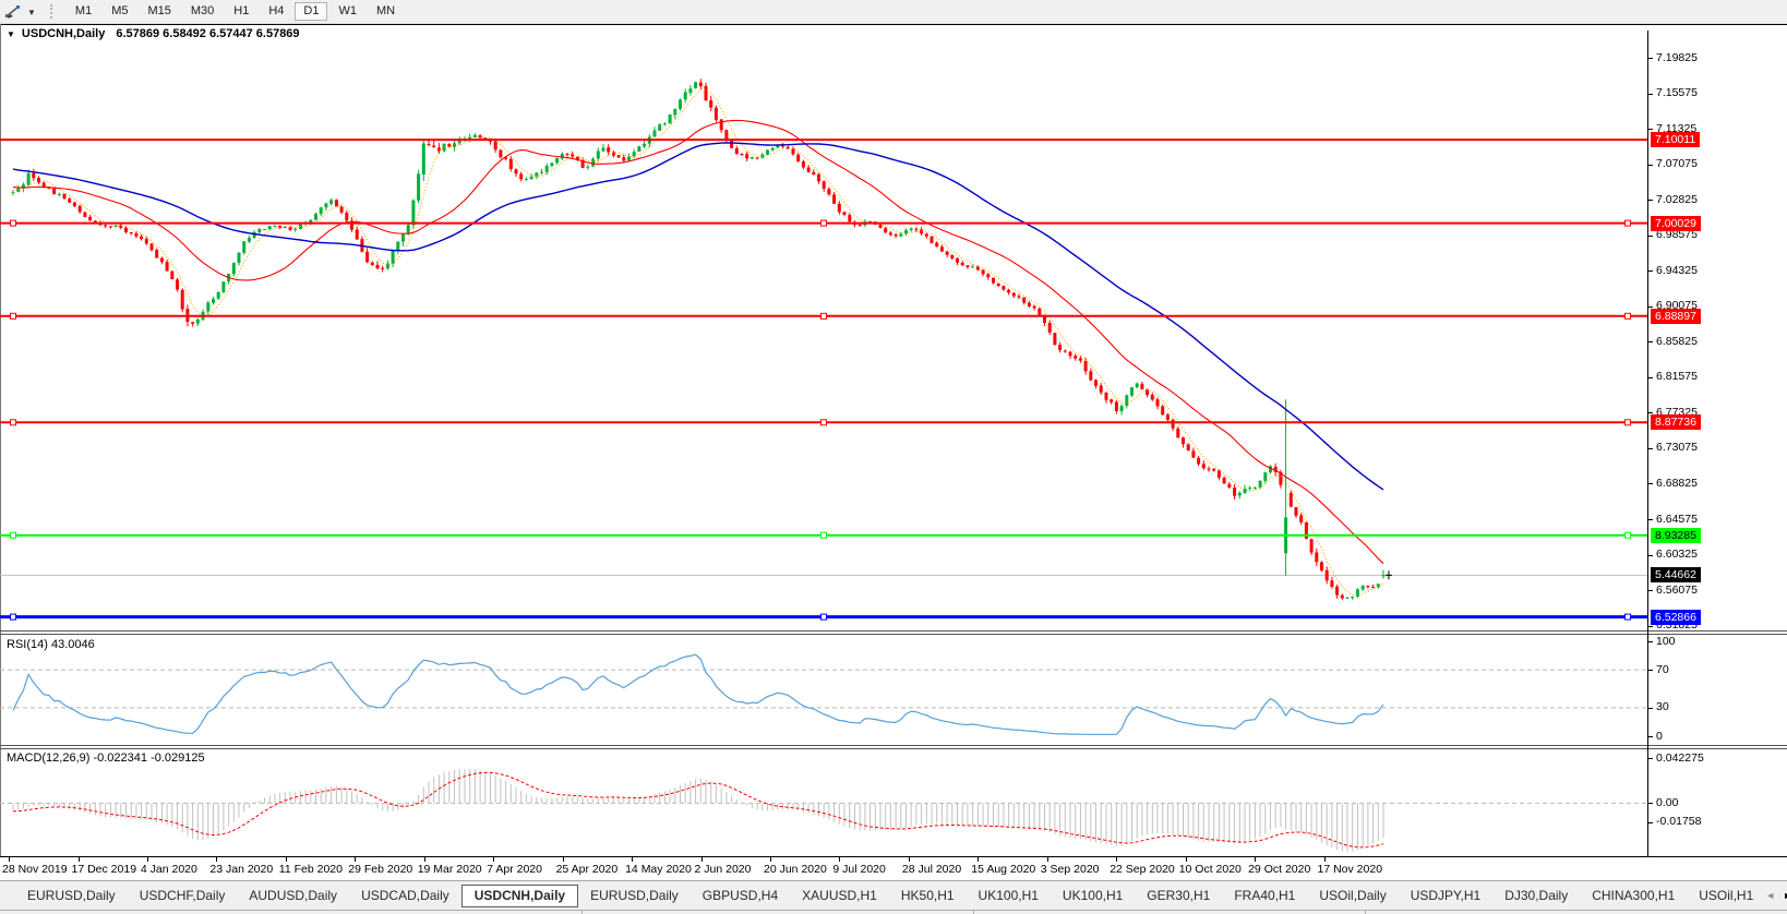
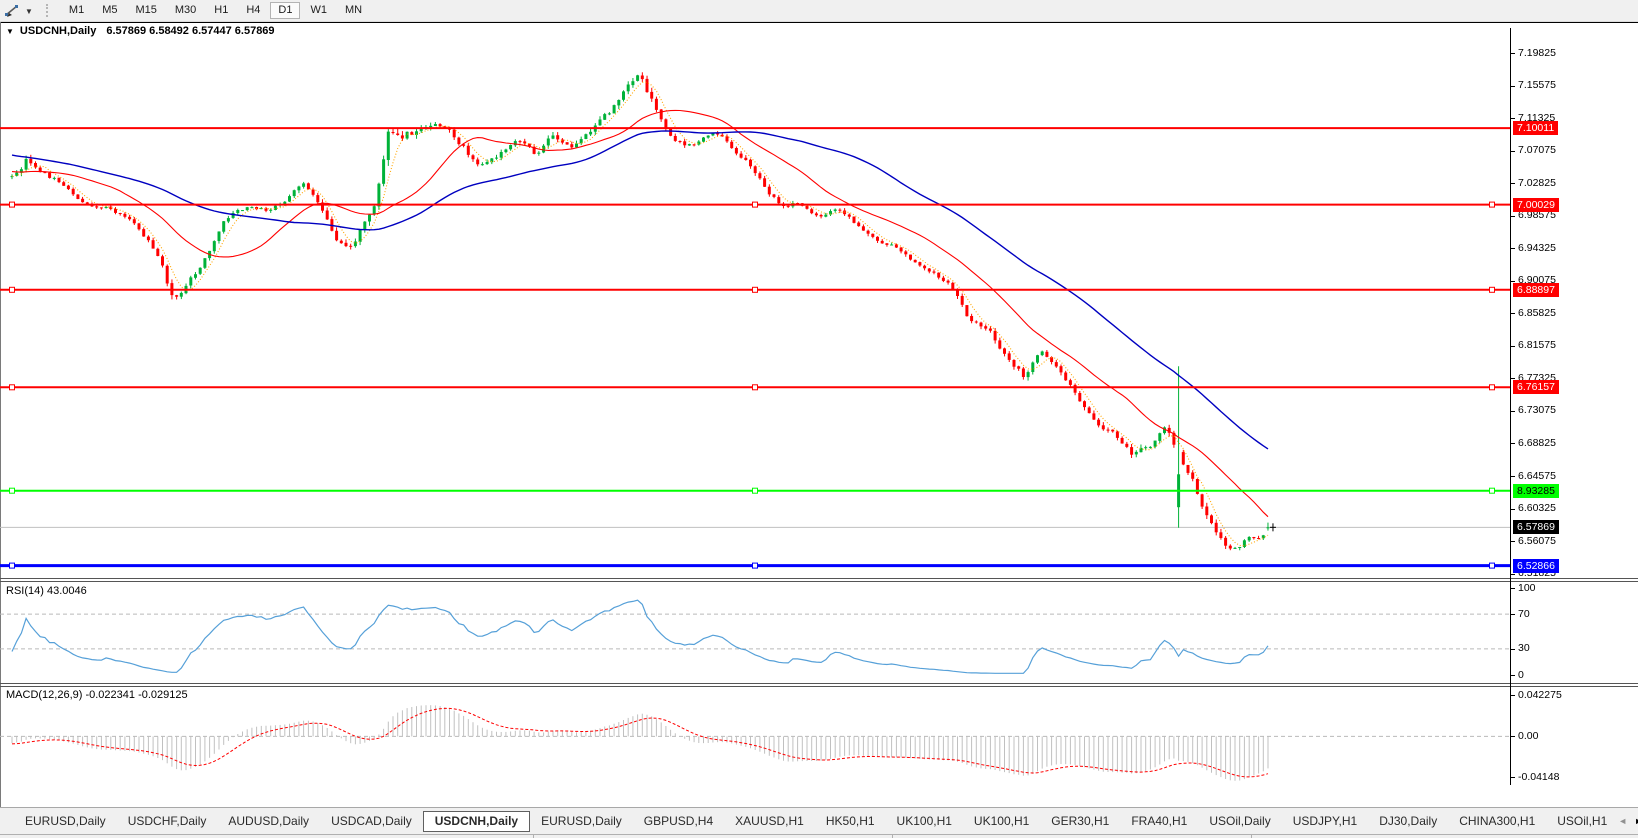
  ▼
  M1
  M5
  M15
  M30
  H1
  H4
  D1
  W1
  MN
  ▼
  USDCNH,Daily
  6.57869 6.58492 6.57447 6.57869
  RSI(14) 43.0046
  MACD(12,26,9) -0.022341 -0.029125
  7.19825
  7.15575
  7.11325
  7.07075
  7.02825
  6.98575
  6.94325
  6.90075
  6.85825
  6.81575
  6.77325
  6.73075
  6.68825
  6.64575
  6.60325
  6.56075
  6.51825
  7.10011
  7.00029
  6.88897
- 8.87736
+ 6.76157
  8.93285
  6.52866
- 5.44662
+ 6.57869
  100
  70
  30
  0
  0.042275
  0.00
- -0.01758
+ -0.04148
- 28 Nov 2019
- 17 Dec 2019
- 4 Jan 2020
- 23 Jan 2020
- 11 Feb 2020
- 29 Feb 2020
- 19 Mar 2020
- 7 Apr 2020
- 25 Apr 2020
- 14 May 2020
- 2 Jun 2020
- 20 Jun 2020
- 9 Jul 2020
- 28 Jul 2020
- 15 Aug 2020
- 3 Sep 2020
- 22 Sep 2020
- 10 Oct 2020
- 29 Oct 2020
- 17 Nov 2020
  EURUSD,Daily
  USDCHF,Daily
  AUDUSD,Daily
  USDCAD,Daily
  USDCNH,Daily
  EURUSD,Daily
  GBPUSD,H4
  XAUUSD,H1
  HK50,H1
  UK100,H1
  UK100,H1
  GER30,H1
  FRA40,H1
  USOil,Daily
  USDJPY,H1
  DJ30,Daily
  CHINA300,H1
  USOil,H1
  ◄
